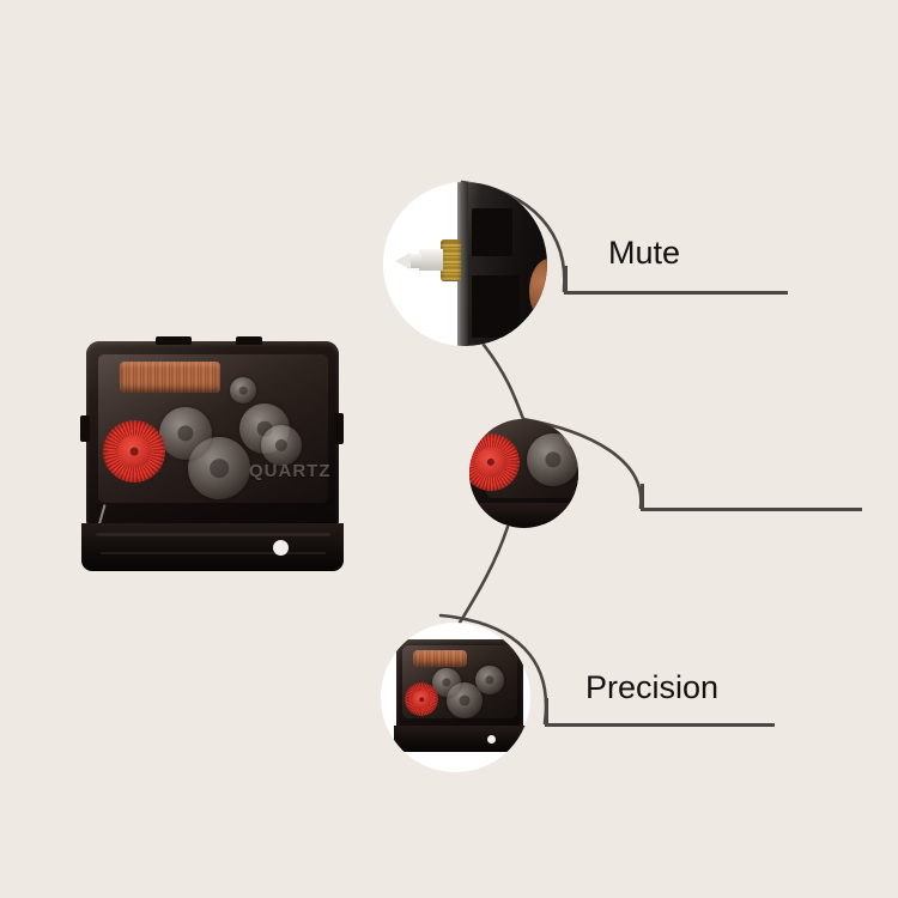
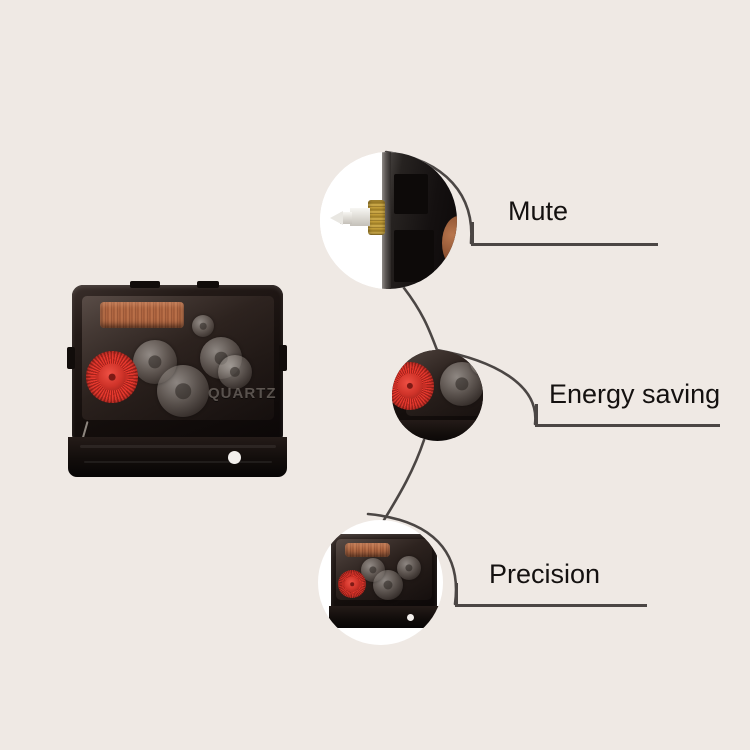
  QUARTZ
  Mute
+ Energy saving
  Precision
